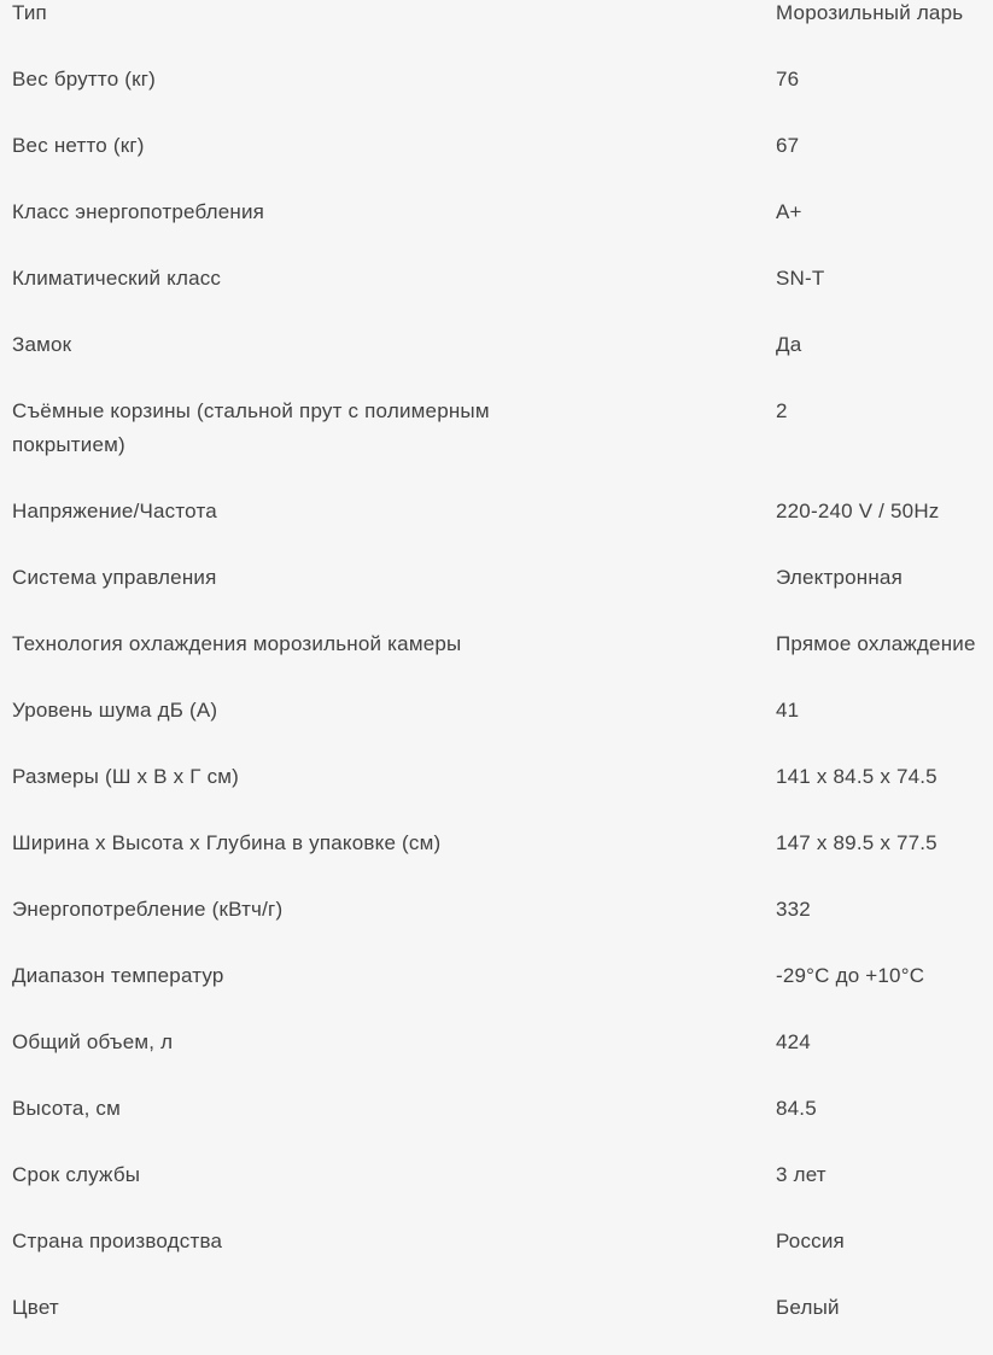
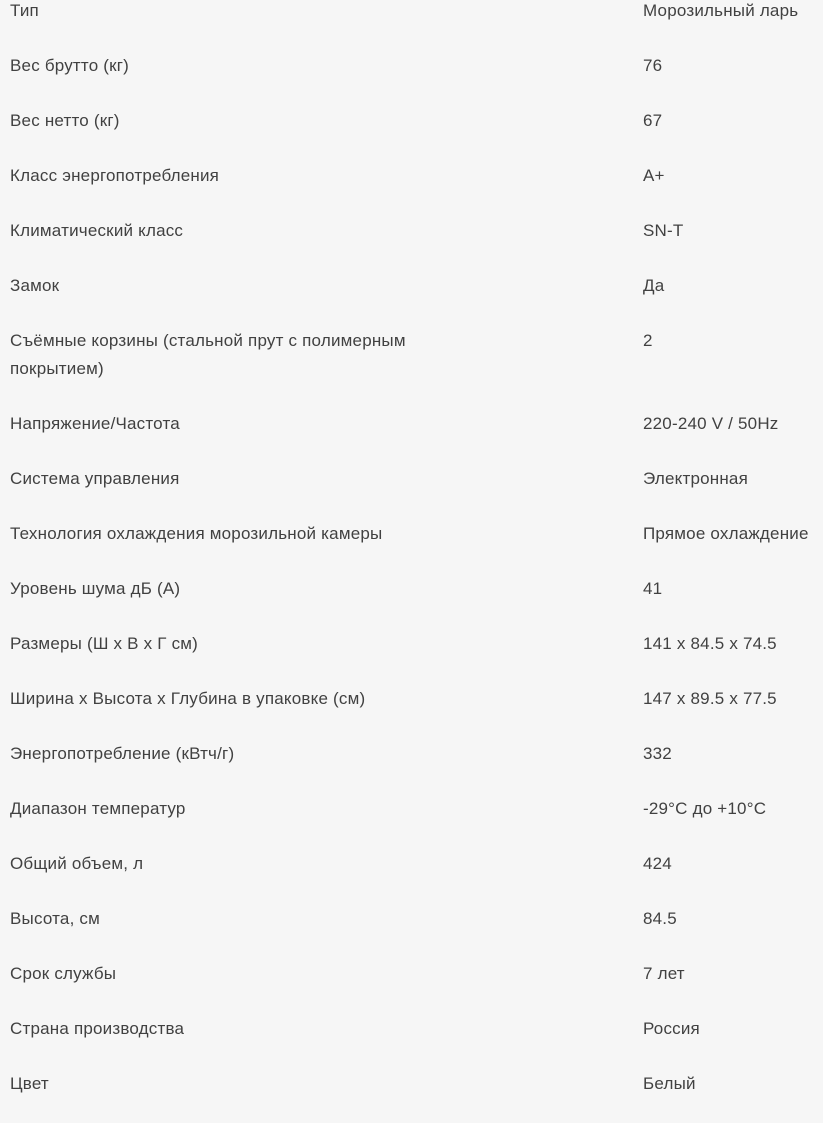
  Тип
  Морозильный ларь
  Вес брутто (кг)
  76
  Вес нетто (кг)
  67
  Класс энергопотребления
  A+
  Климатический класс
  SN-T
  Замок
  Да
  Съёмные корзины (стальной прут с полимерным покрытием)
  2
  Напряжение/Частота
  220-240 V / 50Hz
  Система управления
  Электронная
  Технология охлаждения морозильной камеры
  Прямое охлаждение
  Уровень шума дБ (А)
  41
  Размеры (Ш х В х Г см)
  141 x 84.5 x 74.5
  Ширина х Высота х Глубина в упаковке (см)
  147 x 89.5 x 77.5
  Энергопотребление (кВтч/г)
  332
  Диапазон температур
  -29°C до +10°C
  Общий объем, л
  424
  Высота, см
  84.5
  Срок службы
- 3 лет
+ 7 лет
  Страна производства
  Россия
  Цвет
  Белый
